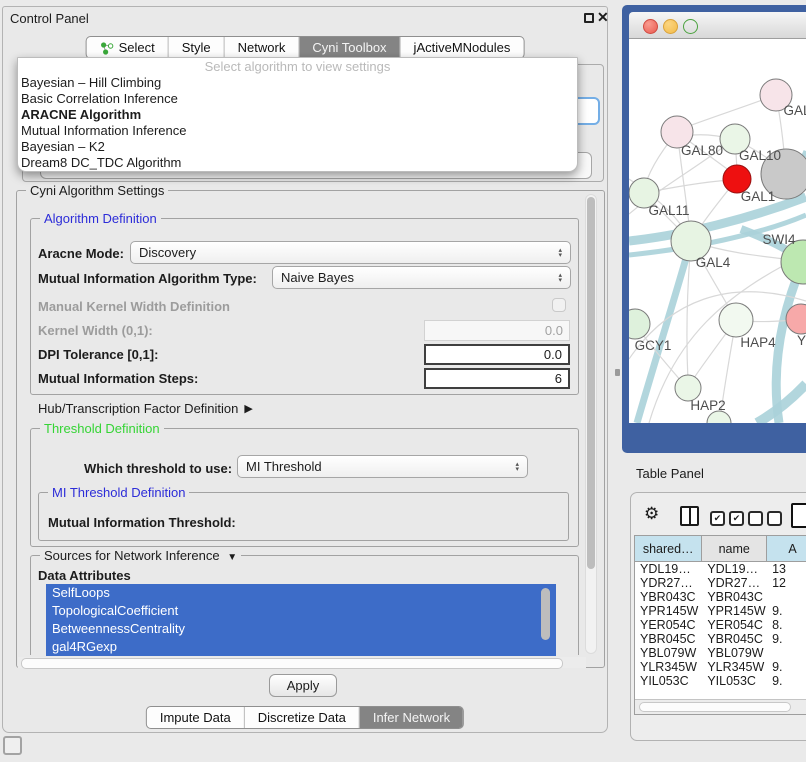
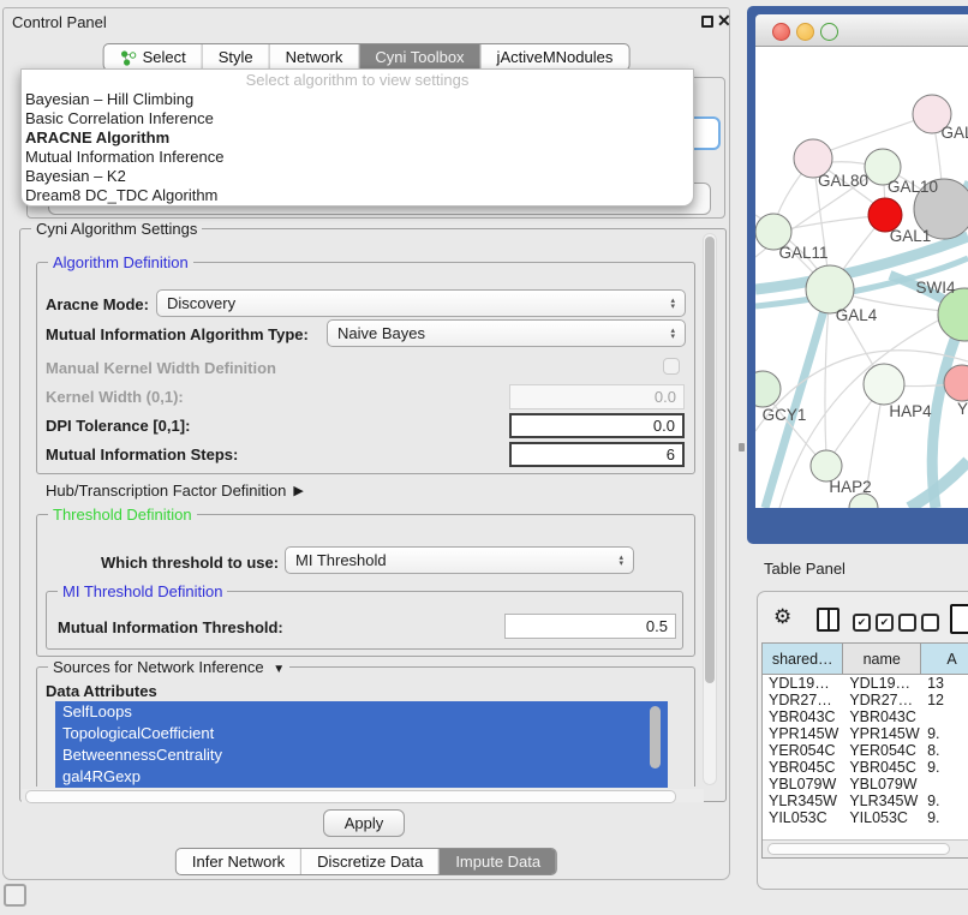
  Control Panel
  ✕
  Select
  Style
  Network
  Cyni Toolbox
  jActiveMNodules
  Select algorithm to view settings
  Bayesian – Hill Climbing
  Basic Correlation Inference
  ARACNE Algorithm
  Mutual Information Inference
  Bayesian – K2
  Dream8 DC_TDC Algorithm
  Cyni Algorithm Settings
  Algorithm Definition
  Aracne Mode:
  Discovery
  Mutual Information Algorithm Type:
  Naive Bayes
  Manual Kernel Width Definition
  Kernel Width (0,1):
  0.0
  DPI Tolerance [0,1]:
  0.0
  Mutual Information Steps:
  6
  Hub/Transcription Factor Definition
  ▶
  Threshold Definition
  Which threshold to use:
  MI Threshold
  MI Threshold Definition
  Mutual Information Threshold:
+ 0.5
  Sources for Network Inference ▼
  Data Attributes
  SelfLoops
  TopologicalCoefficient
  BetweennessCentrality
  gal4RGexp
  Apply
- Impute Data
+ Infer Network
  Discretize Data
- Infer Network
+ Impute Data
  GAL80
  GAL10
  GAL1
  GAL11
  SWI4
  GAL4
  GCY1
  HAP4
  Y
  HAP2
  Table Panel
  ⚙
  ✔
  ✔
  shared…
  name
  A
  YDL19…
  YDL19…
  13
  YDR27…
  YDR27…
  12
  YBR043C
  YBR043C
  YPR145W
  YPR145W
  9.
  YER054C
  YER054C
  8.
  YBR045C
  YBR045C
  9.
  YBL079W
  YBL079W
  YLR345W
  YLR345W
  9.
  YIL053C
  YIL053C
  9.
